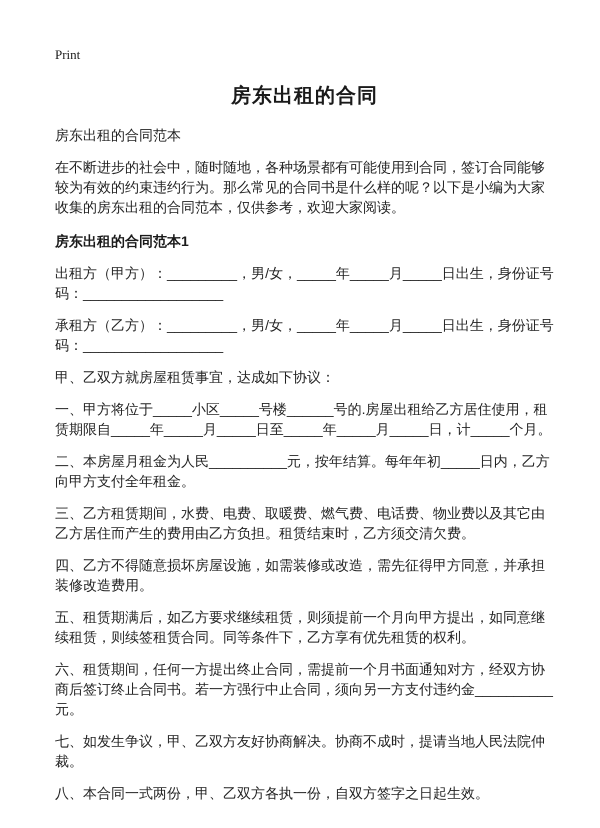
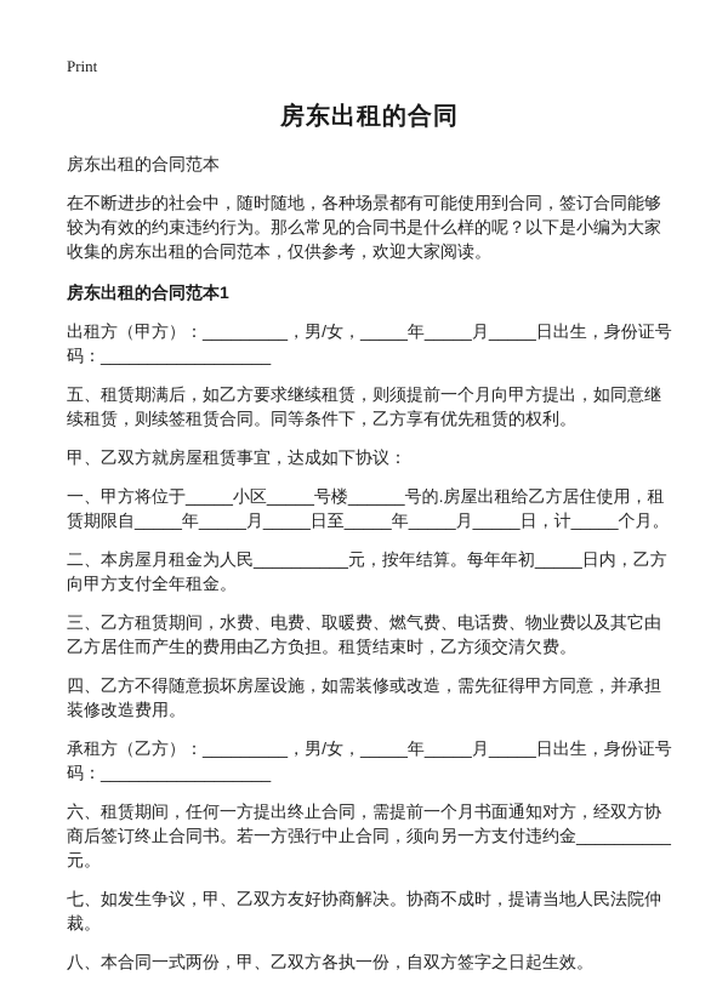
  Print
  房东出租的合同
  房东出租的合同范本
  在不断进步的社会中，随时随地，各种场景都有可能使用到合同，签订合同能够较为有效的约束违约行为。那么常见的合同书是什么样的呢？以下是小编为大家收集的房东出租的合同范本，仅供参考，欢迎大家阅读。
  房东出租的合同范本1
  出租方（甲方）：_________，男/女，_____年_____月_____日出生，身份证号码：__________________
- 承租方（乙方）：_________，男/女，_____年_____月_____日出生，身份证号码：__________________
+ 五、租赁期满后，如乙方要求继续租赁，则须提前一个月向甲方提出，如同意继续租赁，则续签租赁合同。同等条件下，乙方享有优先租赁的权利。
  甲、乙双方就房屋租赁事宜，达成如下协议：
  一、甲方将位于_____小区_____号楼______号的.房屋出租给乙方居住使用，租赁期限自_____年_____月_____日至_____年_____月_____日，计_____个月。
  二、本房屋月租金为人民__________元，按年结算。每年年初_____日内，乙方向甲方支付全年租金。
  三、乙方租赁期间，水费、电费、取暖费、燃气费、电话费、物业费以及其它由乙方居住而产生的费用由乙方负担。租赁结束时，乙方须交清欠费。
  四、乙方不得随意损坏房屋设施，如需装修或改造，需先征得甲方同意，并承担装修改造费用。
- 五、租赁期满后，如乙方要求继续租赁，则须提前一个月向甲方提出，如同意继续租赁，则续签租赁合同。同等条件下，乙方享有优先租赁的权利。
+ 承租方（乙方）：_________，男/女，_____年_____月_____日出生，身份证号码：__________________
  六、租赁期间，任何一方提出终止合同，需提前一个月书面通知对方，经双方协商后签订终止合同书。若一方强行中止合同，须向另一方支付违约金__________元。
  七、如发生争议，甲、乙双方友好协商解决。协商不成时，提请当地人民法院仲裁。
  八、本合同一式两份，甲、乙双方各执一份，自双方签字之日起生效。
